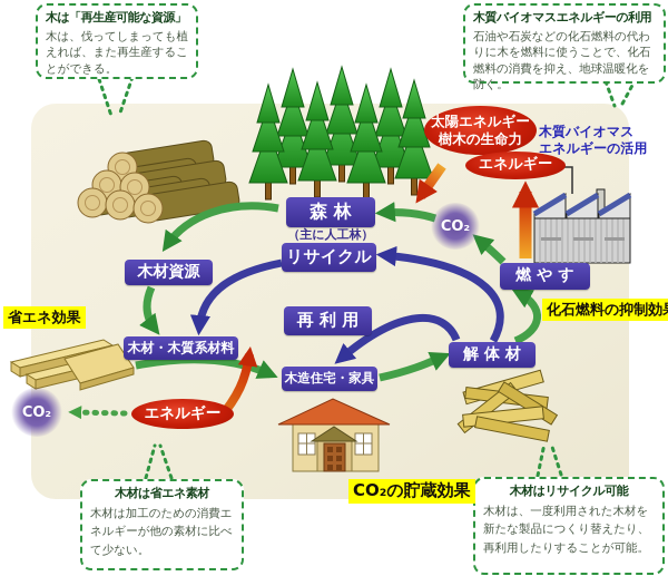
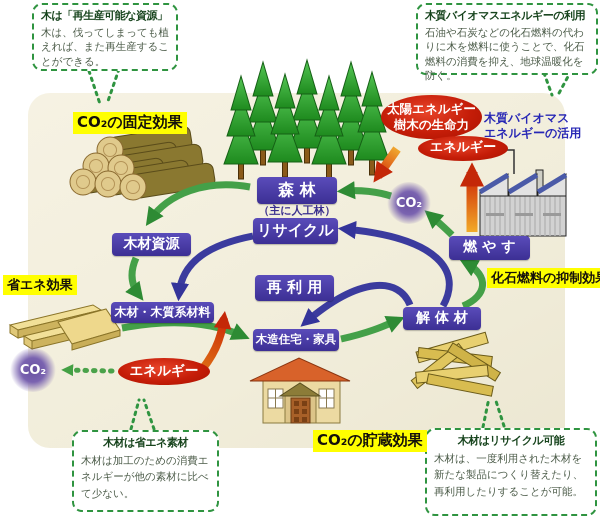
  木は「再生産可能な資源」
  木は、伐ってしまっても植えれば、また再生産することができる。
  木質バイオマスエネルギーの利用
  石油や石炭などの化石燃料の代わりに木を燃料に使うことで、化石燃料の消費を抑え、地球温暖化を防ぐ。
  木材は省エネ素材
  木材は加工のための消費エネルギーが他の素材に比べて少ない。
  木材はリサイクル可能
  木材は、一度利用された木材を新たな製品につくり替えたり、再利用したりすることが可能。
+ CO₂の固定効果
  省エネ効果
  CO₂の貯蔵効果
  化石燃料の抑制効
  森 林
  （主に人工林）
  リサイクル
  再 利 用
  木材資源
  木材・木質系材料
  木造住宅・家具
  解 体 材
  燃 や す
  太陽エネルギー
  樹木の生命力
  エネルギー
  エネルギー
  木質バイオマス
  エネルギーの活用
  CO₂
  CO₂
